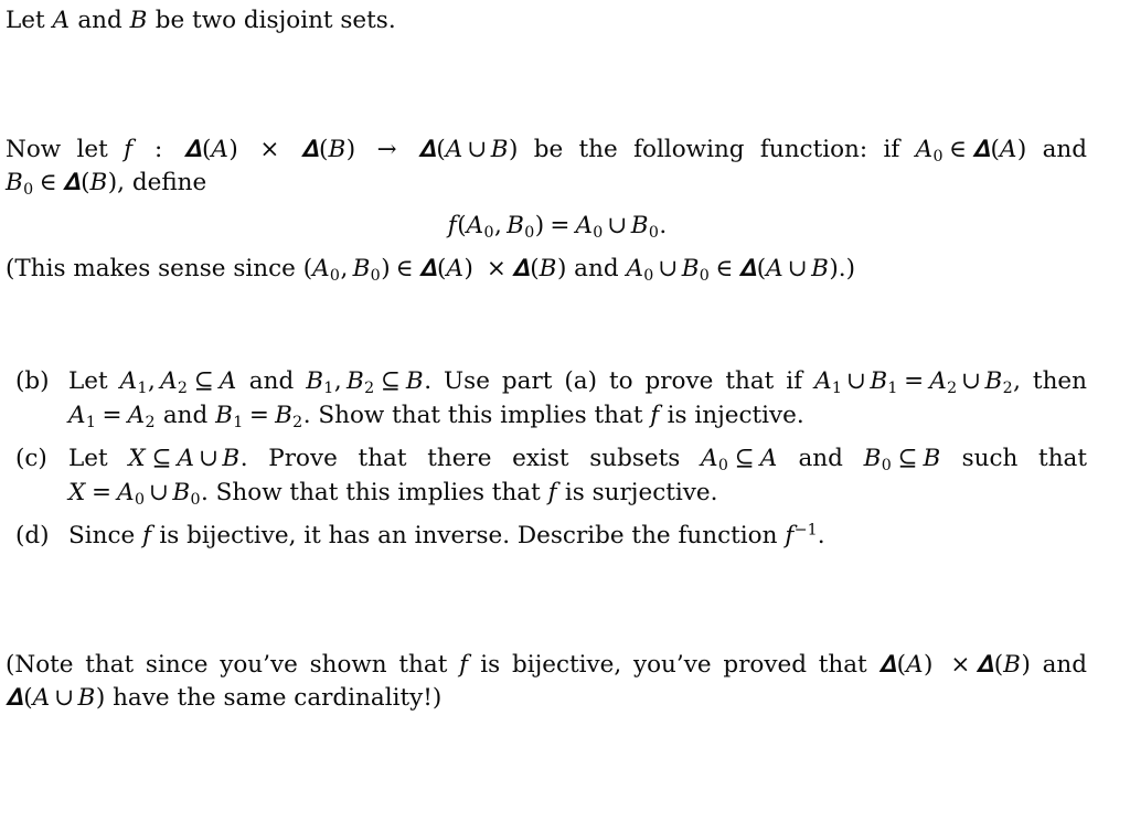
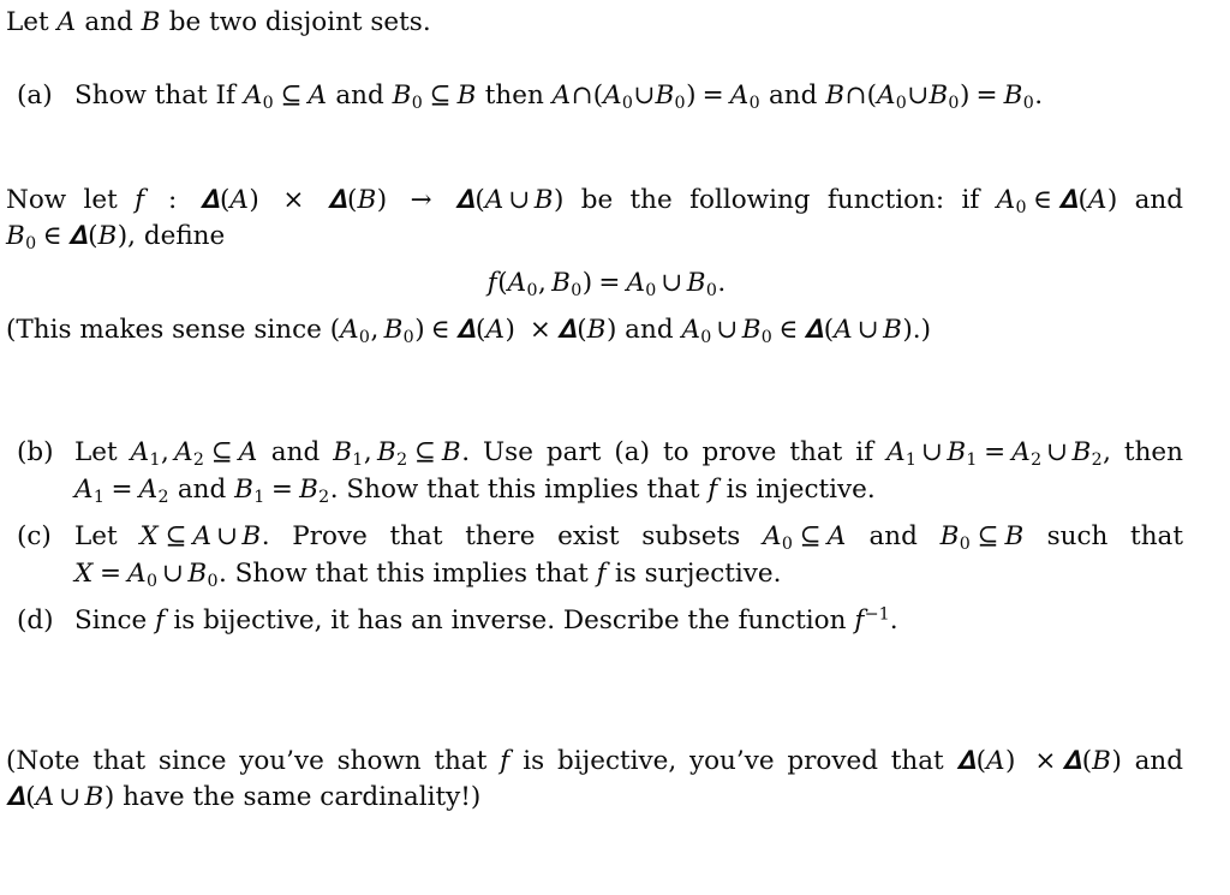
  Let A and B be two disjoint sets.
+ (a)
+ Show that If A0 ⊆ A and B0 ⊆ B then A∩(A0∪B0) = A0 and B∩(A0∪B0) = B0.
  Now let f : 𝚫(A) × 𝚫(B) → 𝚫(A ∪ B) be the following function: if A0 ∈ 𝚫(A) and B0 ∈ 𝚫(B), define
  f(A0, B0) = A0 ∪ B0.
  (This makes sense since (A0, B0) ∈ 𝚫(A) × 𝚫(B) and A0 ∪ B0 ∈ 𝚫(A ∪ B).)
  (b)
  Let A1, A2 ⊆ A and B1, B2 ⊆ B. Use part (a) to prove that if A1 ∪ B1 = A2 ∪ B2, then A1 = A2 and B1 = B2. Show that this implies that f is injective.
  (c)
  Let X ⊆ A ∪ B. Prove that there exist subsets A0 ⊆ A and B0 ⊆ B such that X = A0 ∪ B0. Show that this implies that f is surjective.
  (d)
  Since f is bijective, it has an inverse. Describe the function f−1.
  (Note that since you’ve shown that f is bijective, you’ve proved that 𝚫(A) × 𝚫(B) and 𝚫(A ∪ B) have the same cardinality!)
